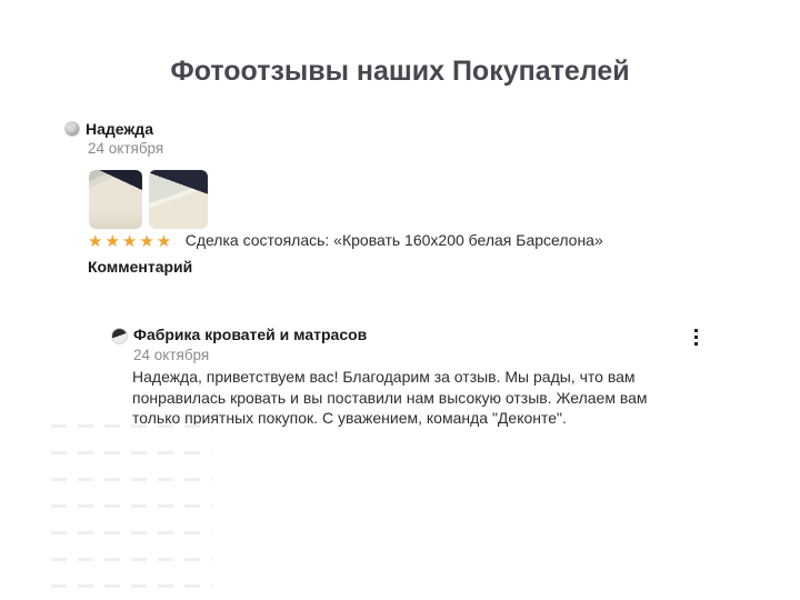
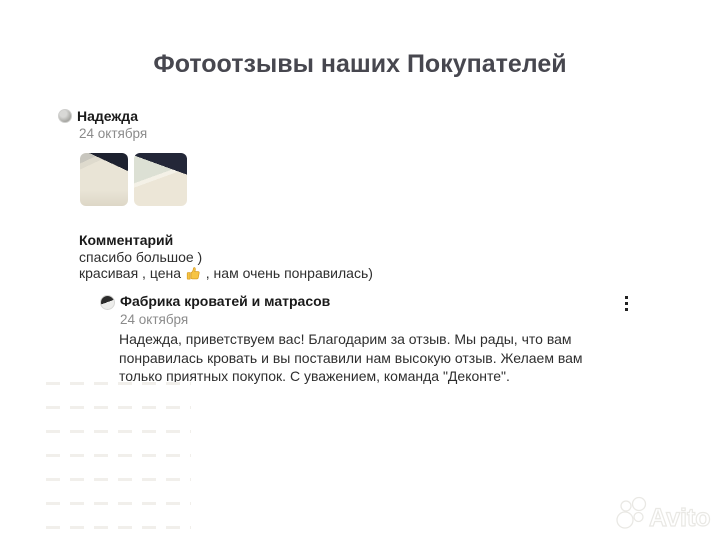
  Фотоотзывы наших Покупателей
  Надежда
  24 октября
- ★★★★★ Сделка состоялась: «Кровать 160х200 белая Барселона»
  Комментарий
+ спасибо большое )
+ красивая , цена , нам очень понравилась)
  Фабрика кроватей и матрасов
  24 октября
  Надежда, приветствуем вас! Благодарим за отзыв. Мы рады, что вам понравилась кровать и вы поставили нам высокую отзыв. Желаем вам только приятных покупок. С уважением, команда "Деконте".
+ Avito
